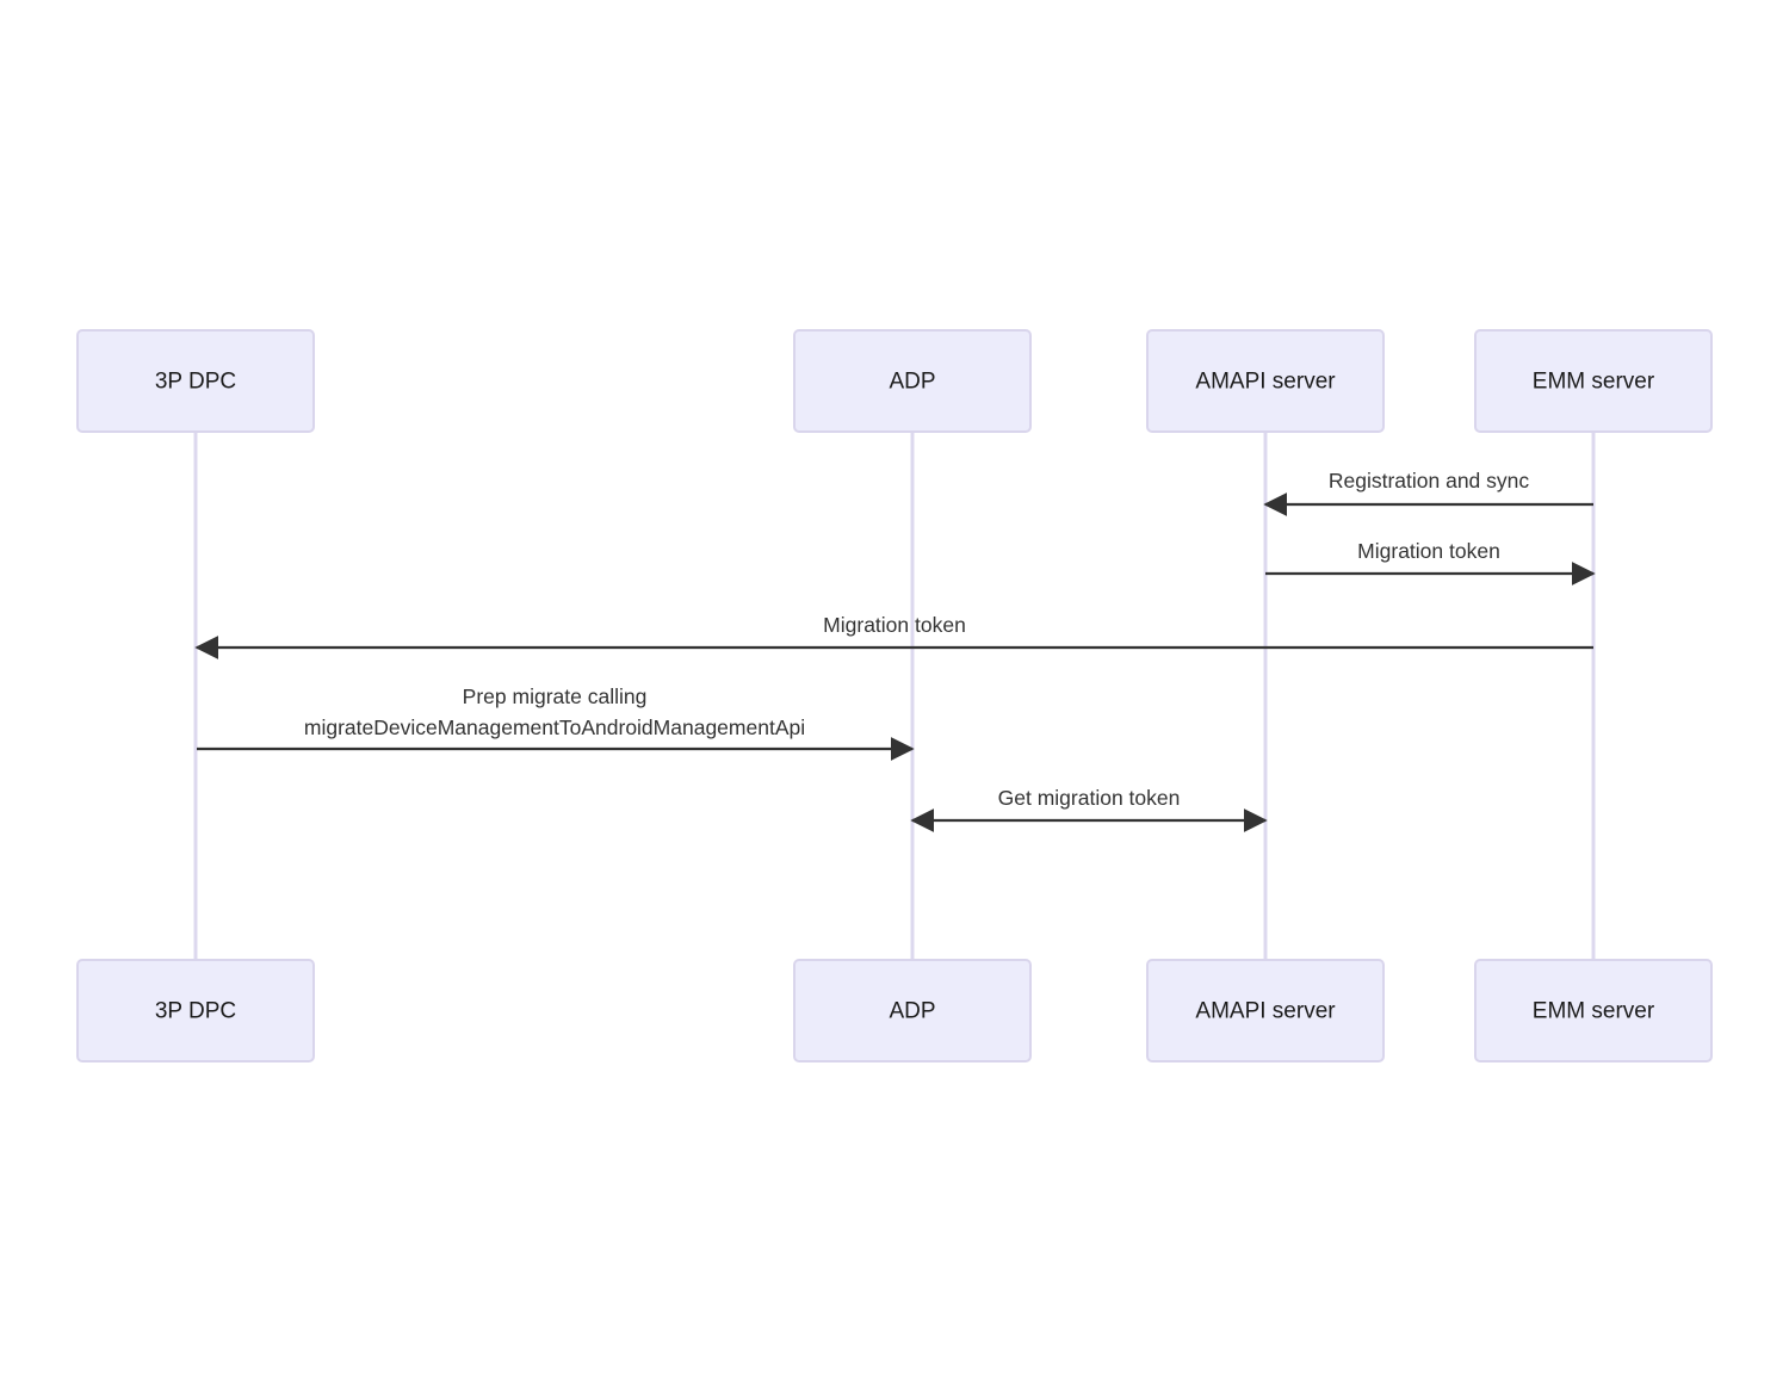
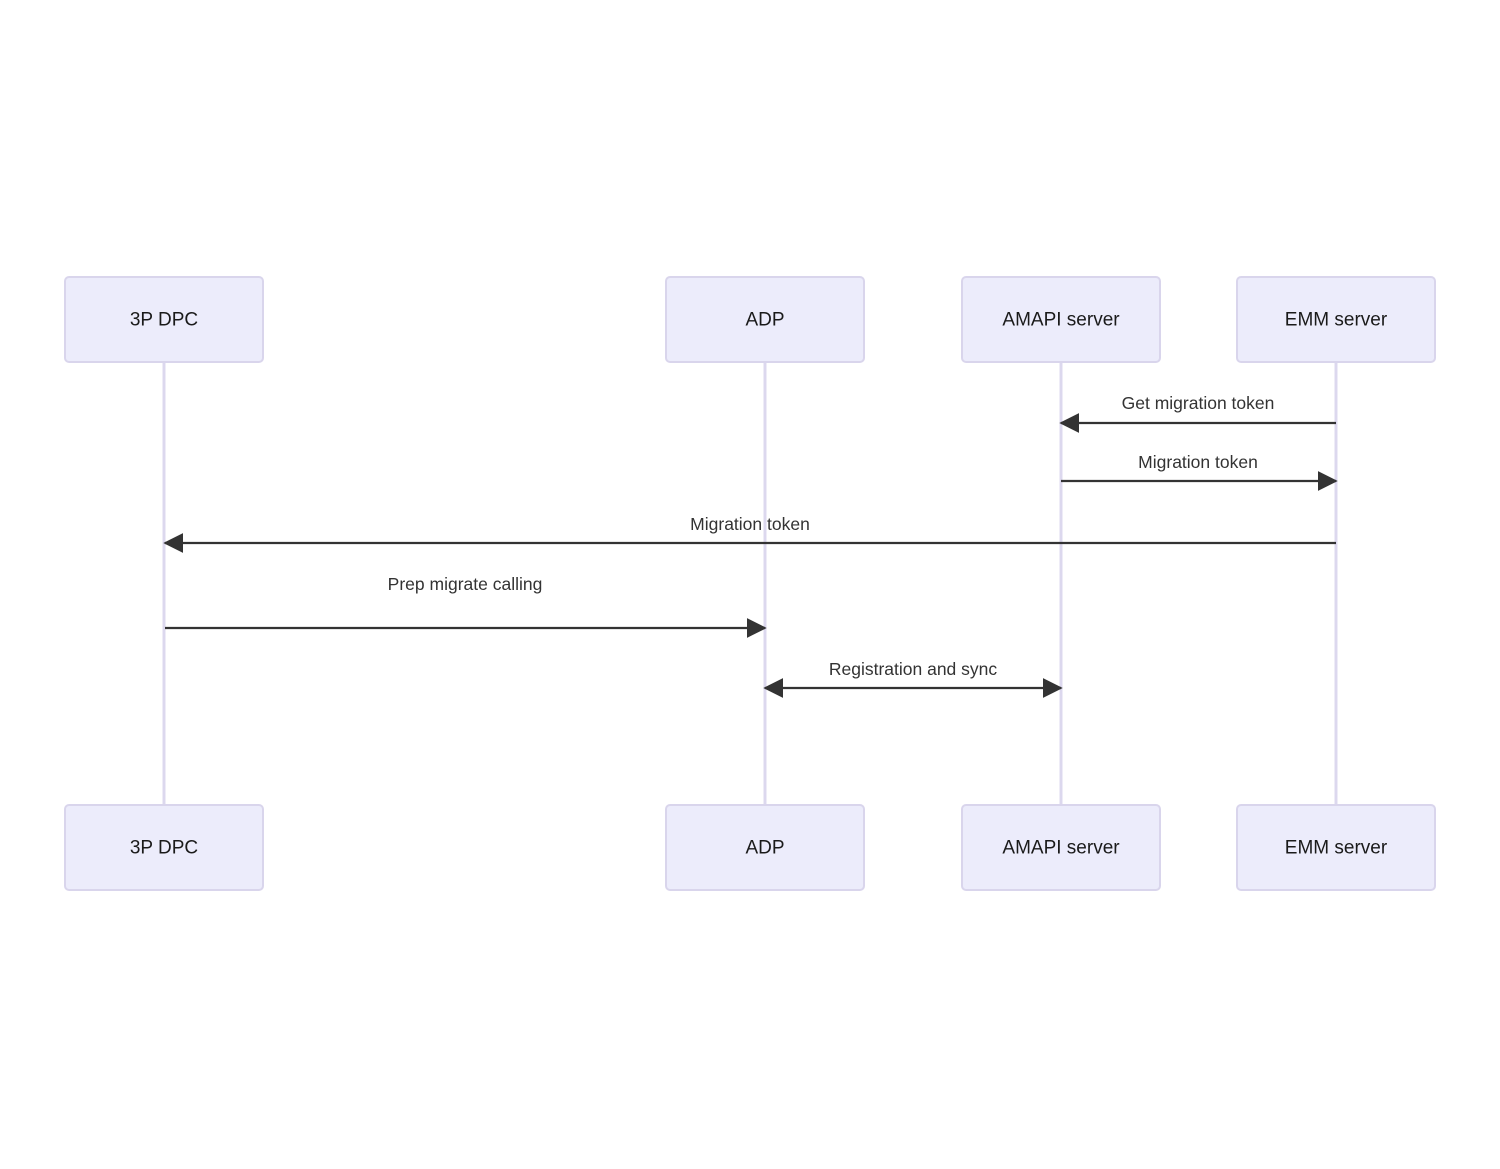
  3P DPC
  ADP
  AMAPI server
  EMM server
- Registration and sync
+ Get migration token
  Migration token
  Migration token
  Prep migrate calling
- migrateDeviceManagementToAndroidManagementApi
- Get migration token
+ Registration and sync
  3P DPC
  ADP
  AMAPI server
  EMM server
